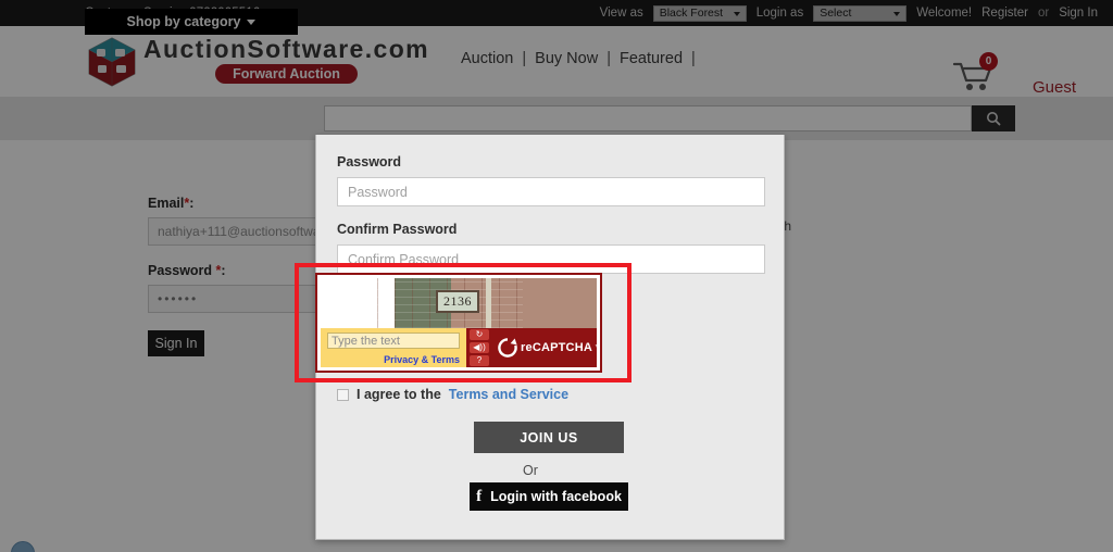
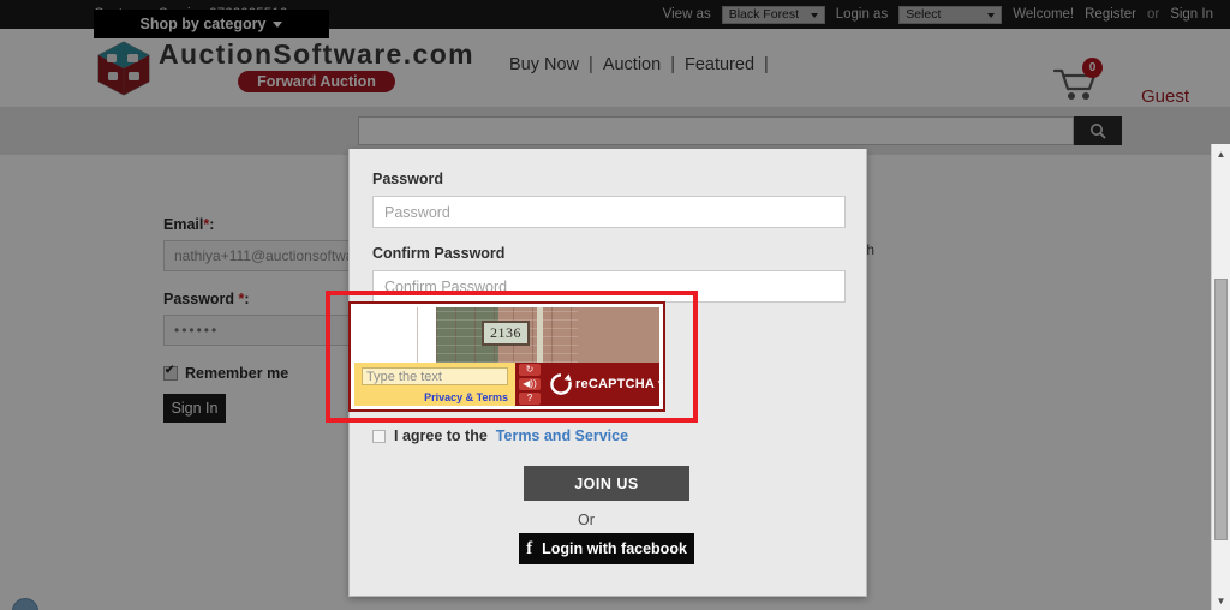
  View as
  Black Forest
  Login as
  Select
  Welcome!
  Register
  or
  Sign In
  AuctionSoftware.com
  Forward Auction
- Auction
+ Buy Now
  |
- Buy Now
+ Auction
  |
  Featured
  |
  0
  Guest
  Shop by category
  Email*:
  nathiya+111@auctionsoftw
  Password *:
  ••••••
+ Remember me
  Sign In
  Password
  Password
  Confirm Password
  Confirm Password
  2136
  Type the text
  Privacy & Terms
  ↻
  ◀))
  ?
  reCAPTCHA
  I agree to the
  Terms and Service
  JOIN US
  Or
  f
  Login with facebook
+ ▲
+ ▼
